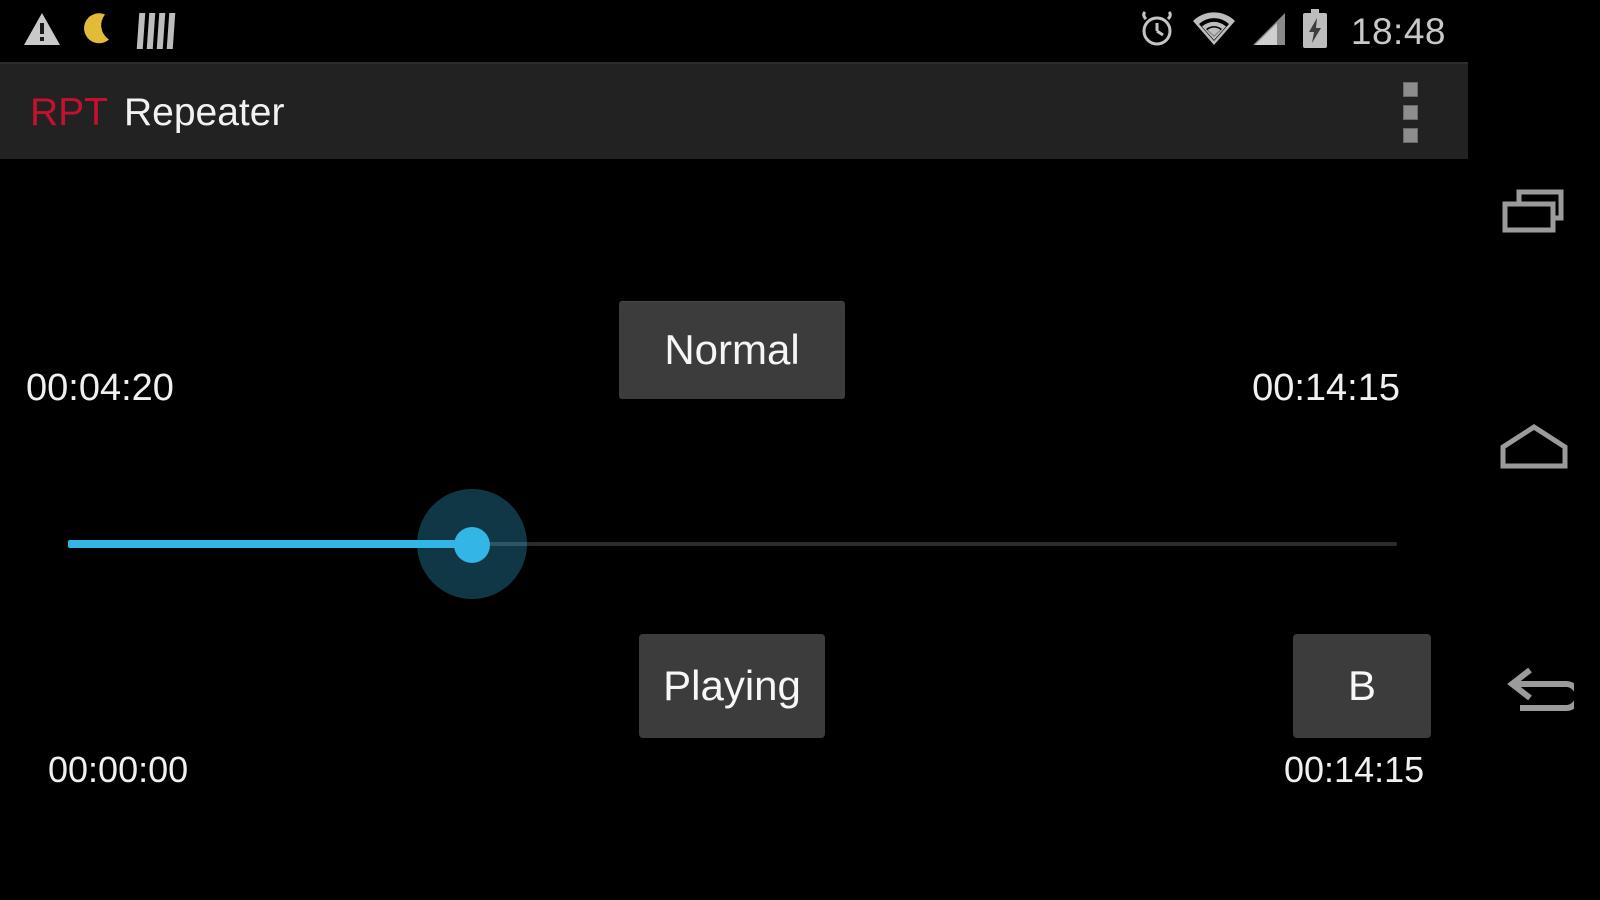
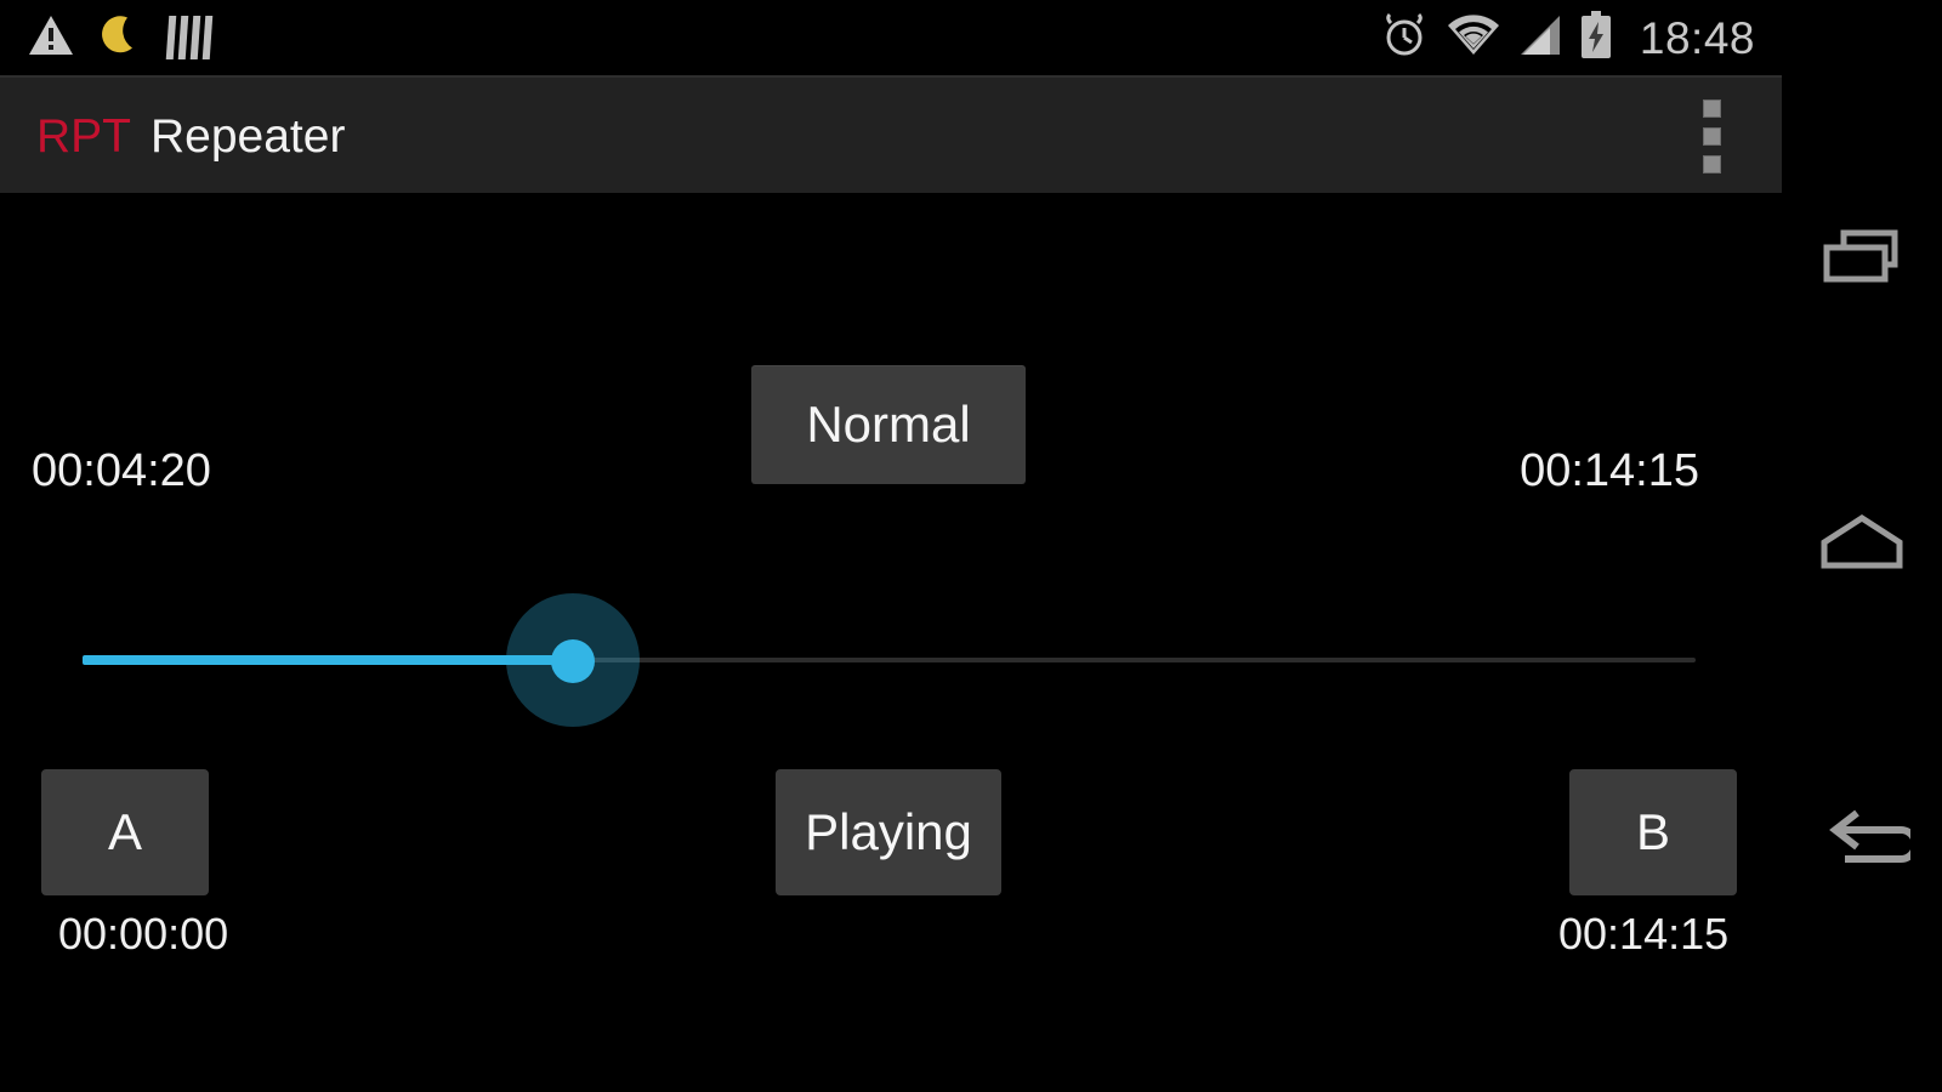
  18:48
  RPT
  Repeater
  Normal
  00:04:20
  00:14:15
+ A
  Playing
  B
  00:00:00
  00:14:15
